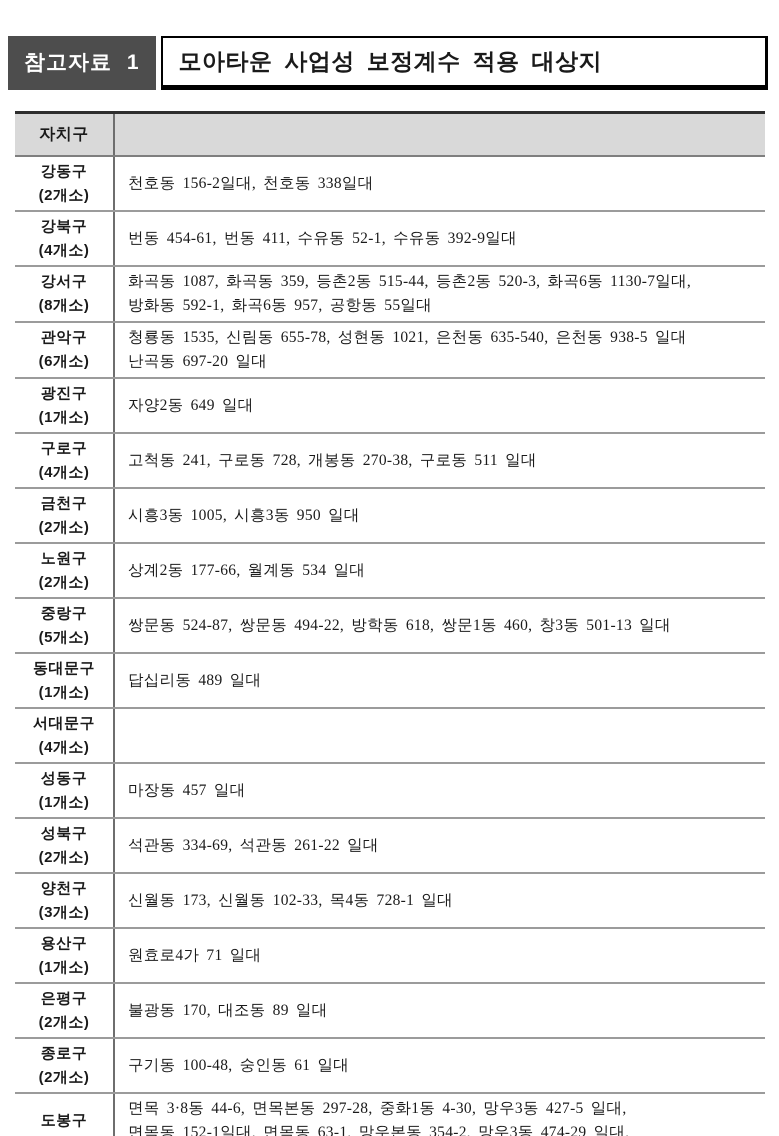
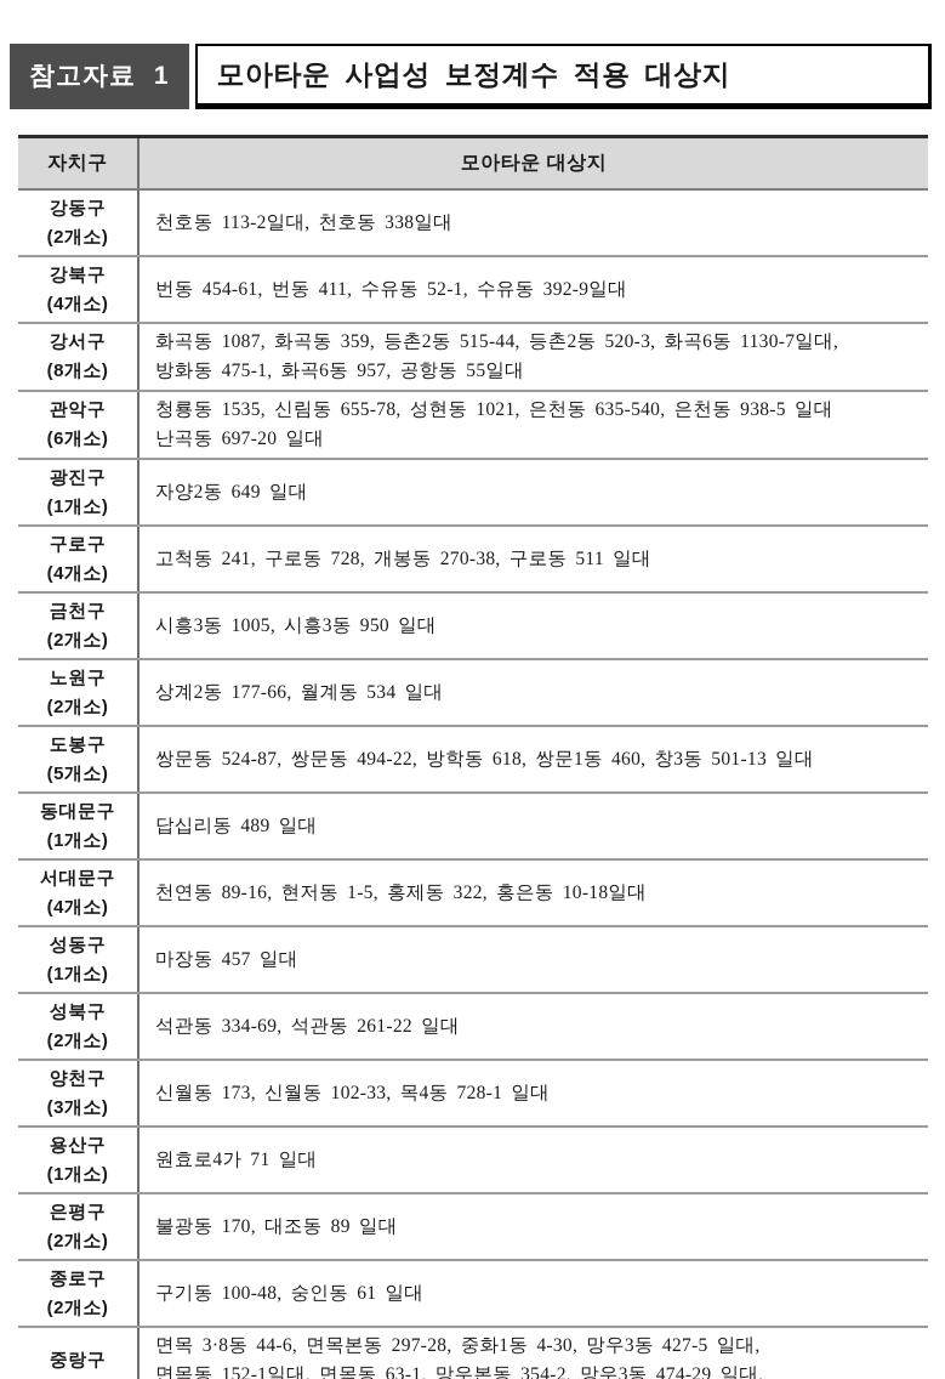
  참고자료 1
  모아타운 사업성 보정계수 적용 대상지
  자치구
+ 모아타운 대상지
  강동구
  (2개소)
- 천호동 156-2일대, 천호동 338일대
+ 천호동 113-2일대, 천호동 338일대
  강북구
  (4개소)
  번동 454-61, 번동 411, 수유동 52-1, 수유동 392-9일대
  강서구
  (8개소)
  화곡동 1087, 화곡동 359, 등촌2동 515-44, 등촌2동 520-3, 화곡6동 1130-7일대,
- 방화동 592-1, 화곡6동 957, 공항동 55일대
+ 방화동 475-1, 화곡6동 957, 공항동 55일대
  관악구
  (6개소)
  청룡동 1535, 신림동 655-78, 성현동 1021, 은천동 635-540, 은천동 938-5 일대
  난곡동 697-20 일대
  광진구
  (1개소)
  자양2동 649 일대
  구로구
  (4개소)
  고척동 241, 구로동 728, 개봉동 270-38, 구로동 511 일대
  금천구
  (2개소)
  시흥3동 1005, 시흥3동 950 일대
  노원구
  (2개소)
  상계2동 177-66, 월계동 534 일대
- 중랑구
+ 도봉구
  (5개소)
  쌍문동 524-87, 쌍문동 494-22, 방학동 618, 쌍문1동 460, 창3동 501-13 일대
  동대문구
  (1개소)
  답십리동 489 일대
  서대문구
  (4개소)
+ 천연동 89-16, 현저동 1-5, 홍제동 322, 홍은동 10-18일대
  성동구
  (1개소)
  마장동 457 일대
  성북구
  (2개소)
  석관동 334-69, 석관동 261-22 일대
  양천구
  (3개소)
  신월동 173, 신월동 102-33, 목4동 728-1 일대
  용산구
  (1개소)
  원효로4가 71 일대
  은평구
  (2개소)
  불광동 170, 대조동 89 일대
  종로구
  (2개소)
  구기동 100-48, 숭인동 61 일대
- 도봉구
+ 중랑구
  면목 3·8동 44-6, 면목본동 297-28, 중화1동 4-30, 망우3동 427-5 일대,
  면목동 152-1일대, 면목동 63-1, 망우본동 354-2, 망우3동 474-29 일대,
